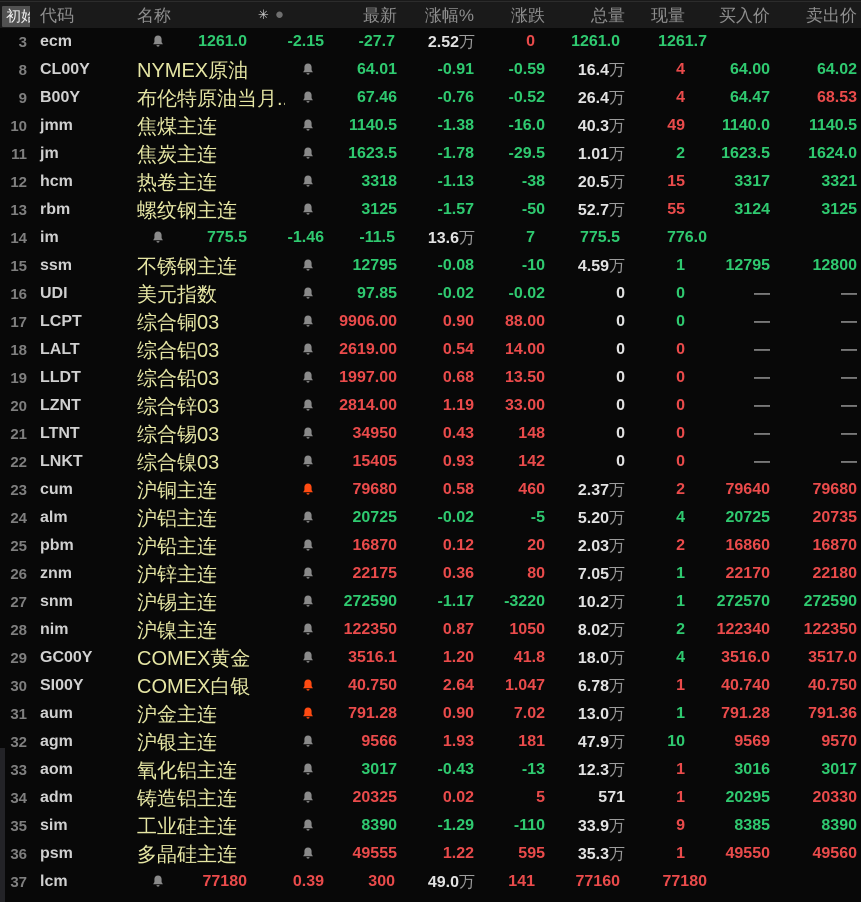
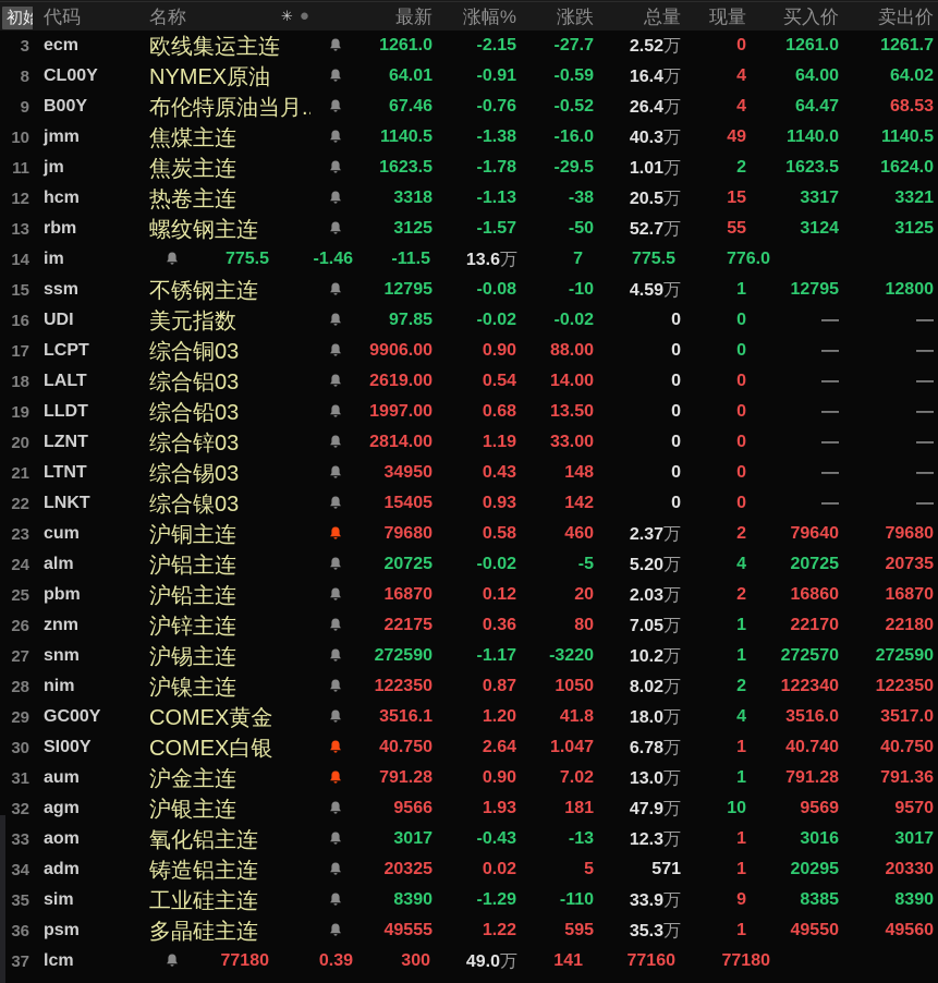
  初始
  代码
  名称
  最新
  涨幅%
  涨跌
  总量
  现量
  买入价
  卖出价
  ✳
  ●
  3
  ecm
+ 欧线集运主连
  1261.0
  -2.15
  -27.7
  2.52万
  0
  1261.0
  1261.7
  8
  CL00Y
  NYMEX原油
  64.01
  -0.91
  -0.59
  16.4万
  4
  64.00
  64.02
  9
  B00Y
  布伦特原油当月.
  67.46
  -0.76
  -0.52
  26.4万
  4
  64.47
  68.53
  10
  jmm
  焦煤主连
  1140.5
  -1.38
  -16.0
  40.3万
  49
  1140.0
  1140.5
  11
  jm
  焦炭主连
  1623.5
  -1.78
  -29.5
  1.01万
  2
  1623.5
  1624.0
  12
  hcm
  热卷主连
  3318
  -1.13
  -38
  20.5万
  15
  3317
  3321
  13
  rbm
  螺纹钢主连
  3125
  -1.57
  -50
  52.7万
  55
  3124
  3125
  14
  im
  775.5
  -1.46
  -11.5
  13.6万
  7
  775.5
  776.0
  15
  ssm
  不锈钢主连
  12795
  -0.08
  -10
  4.59万
  1
  12795
  12800
  16
  UDI
  美元指数
  97.85
  -0.02
  -0.02
  0
  0
  —
  —
  17
  LCPT
  综合铜03
  9906.00
  0.90
  88.00
  0
  0
  —
  —
  18
  LALT
  综合铝03
  2619.00
  0.54
  14.00
  0
  0
  —
  —
  19
  LLDT
  综合铅03
  1997.00
  0.68
  13.50
  0
  0
  —
  —
  20
  LZNT
  综合锌03
  2814.00
  1.19
  33.00
  0
  0
  —
  —
  21
  LTNT
  综合锡03
  34950
  0.43
  148
  0
  0
  —
  —
  22
  LNKT
  综合镍03
  15405
  0.93
  142
  0
  0
  —
  —
  23
  cum
  沪铜主连
  79680
  0.58
  460
  2.37万
  2
  79640
  79680
  24
  alm
  沪铝主连
  20725
  -0.02
  -5
  5.20万
  4
  20725
  20735
  25
  pbm
  沪铅主连
  16870
  0.12
  20
  2.03万
  2
  16860
  16870
  26
  znm
  沪锌主连
  22175
  0.36
  80
  7.05万
  1
  22170
  22180
  27
  snm
  沪锡主连
  272590
  -1.17
  -3220
  10.2万
  1
  272570
  272590
  28
  nim
  沪镍主连
  122350
  0.87
  1050
  8.02万
  2
  122340
  122350
  29
  GC00Y
  COMEX黄金
  3516.1
  1.20
  41.8
  18.0万
  4
  3516.0
  3517.0
  30
  SI00Y
  COMEX白银
  40.750
  2.64
  1.047
  6.78万
  1
  40.740
  40.750
  31
  aum
  沪金主连
  791.28
  0.90
  7.02
  13.0万
  1
  791.28
  791.36
  32
  agm
  沪银主连
  9566
  1.93
  181
  47.9万
  10
  9569
  9570
  33
  aom
  氧化铝主连
  3017
  -0.43
  -13
  12.3万
  1
  3016
  3017
  34
  adm
  铸造铝主连
  20325
  0.02
  5
  571
  1
  20295
  20330
  35
  sim
  工业硅主连
  8390
  -1.29
  -110
  33.9万
  9
  8385
  8390
  36
  psm
  多晶硅主连
  49555
  1.22
  595
  35.3万
  1
  49550
  49560
  37
  lcm
  77180
  0.39
  300
  49.0万
  141
  77160
  77180
